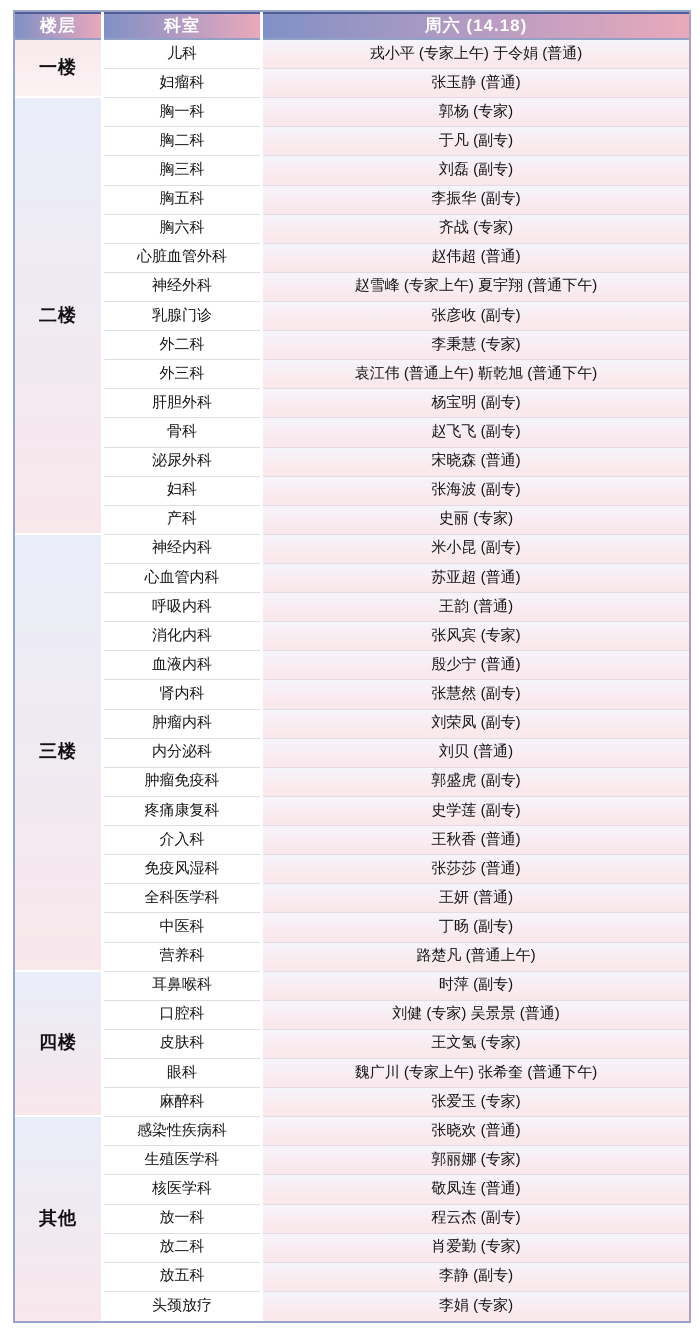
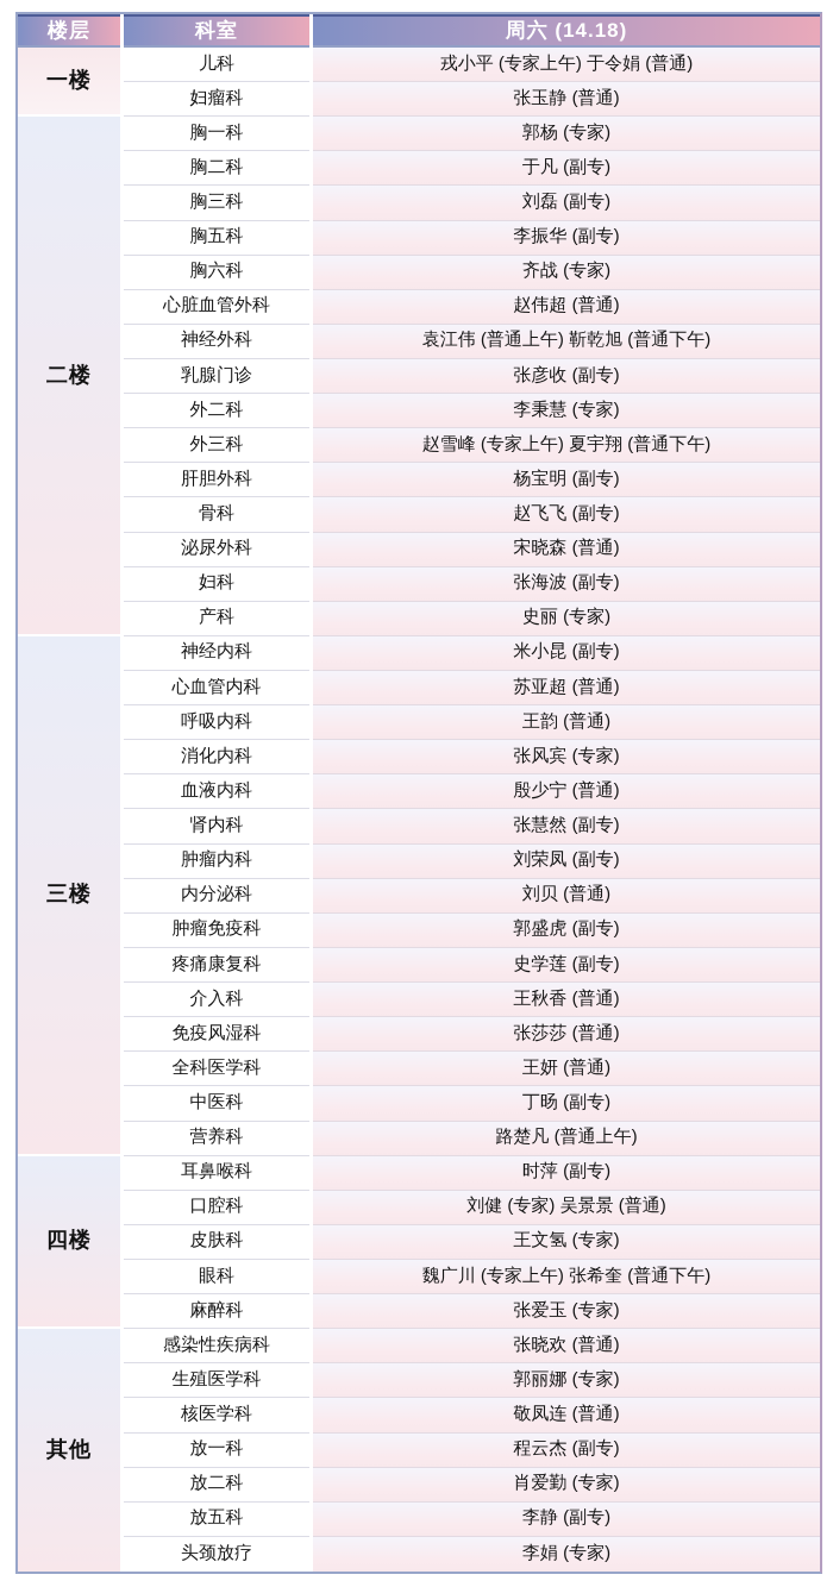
  楼层
  科室
  周六 (14.18)
  一楼
  儿科
  戎小平 (专家上午) 于令娟 (普通)
  妇瘤科
  张玉静 (普通)
  二楼
  胸一科
  郭杨 (专家)
  胸二科
  于凡 (副专)
  胸三科
  刘磊 (副专)
  胸五科
  李振华 (副专)
  胸六科
  齐战 (专家)
  心脏血管外科
  赵伟超 (普通)
  神经外科
- 赵雪峰 (专家上午) 夏宇翔 (普通下午)
+ 袁江伟 (普通上午) 靳乾旭 (普通下午)
  乳腺门诊
  张彦收 (副专)
  外二科
  李秉慧 (专家)
  外三科
- 袁江伟 (普通上午) 靳乾旭 (普通下午)
+ 赵雪峰 (专家上午) 夏宇翔 (普通下午)
  肝胆外科
  杨宝明 (副专)
  骨科
  赵飞飞 (副专)
  泌尿外科
  宋晓森 (普通)
  妇科
  张海波 (副专)
  产科
  史丽 (专家)
  三楼
  神经内科
  米小昆 (副专)
  心血管内科
  苏亚超 (普通)
  呼吸内科
  王韵 (普通)
  消化内科
  张风宾 (专家)
  血液内科
  殷少宁 (普通)
  肾内科
  张慧然 (副专)
  肿瘤内科
  刘荣凤 (副专)
  内分泌科
  刘贝 (普通)
  肿瘤免疫科
  郭盛虎 (副专)
  疼痛康复科
  史学莲 (副专)
  介入科
  王秋香 (普通)
  免疫风湿科
  张莎莎 (普通)
  全科医学科
  王妍 (普通)
  中医科
  丁旸 (副专)
  营养科
  路楚凡 (普通上午)
  四楼
  耳鼻喉科
  时萍 (副专)
  口腔科
  刘健 (专家) 吴景景 (普通)
  皮肤科
  王文氢 (专家)
  眼科
  魏广川 (专家上午) 张希奎 (普通下午)
  麻醉科
  张爱玉 (专家)
  其他
  感染性疾病科
  张晓欢 (普通)
  生殖医学科
  郭丽娜 (专家)
  核医学科
  敬凤连 (普通)
  放一科
  程云杰 (副专)
  放二科
  肖爱勤 (专家)
  放五科
  李静 (副专)
  头颈放疗
  李娟 (专家)
